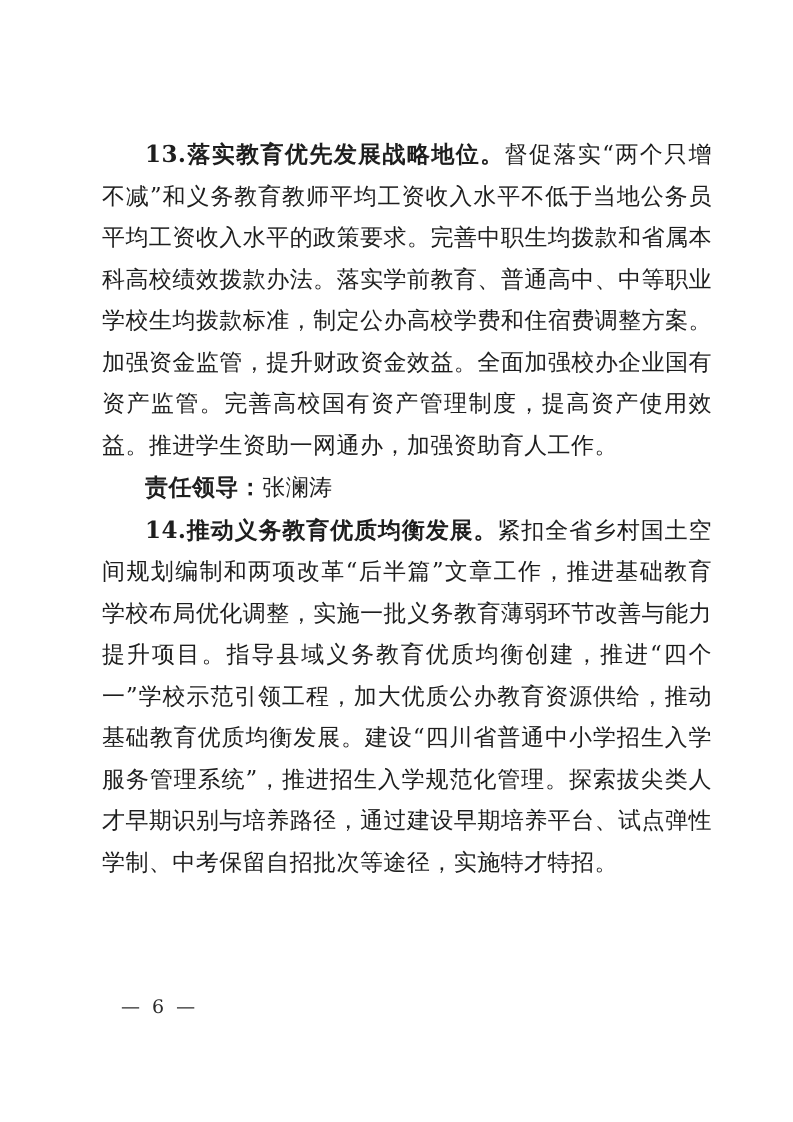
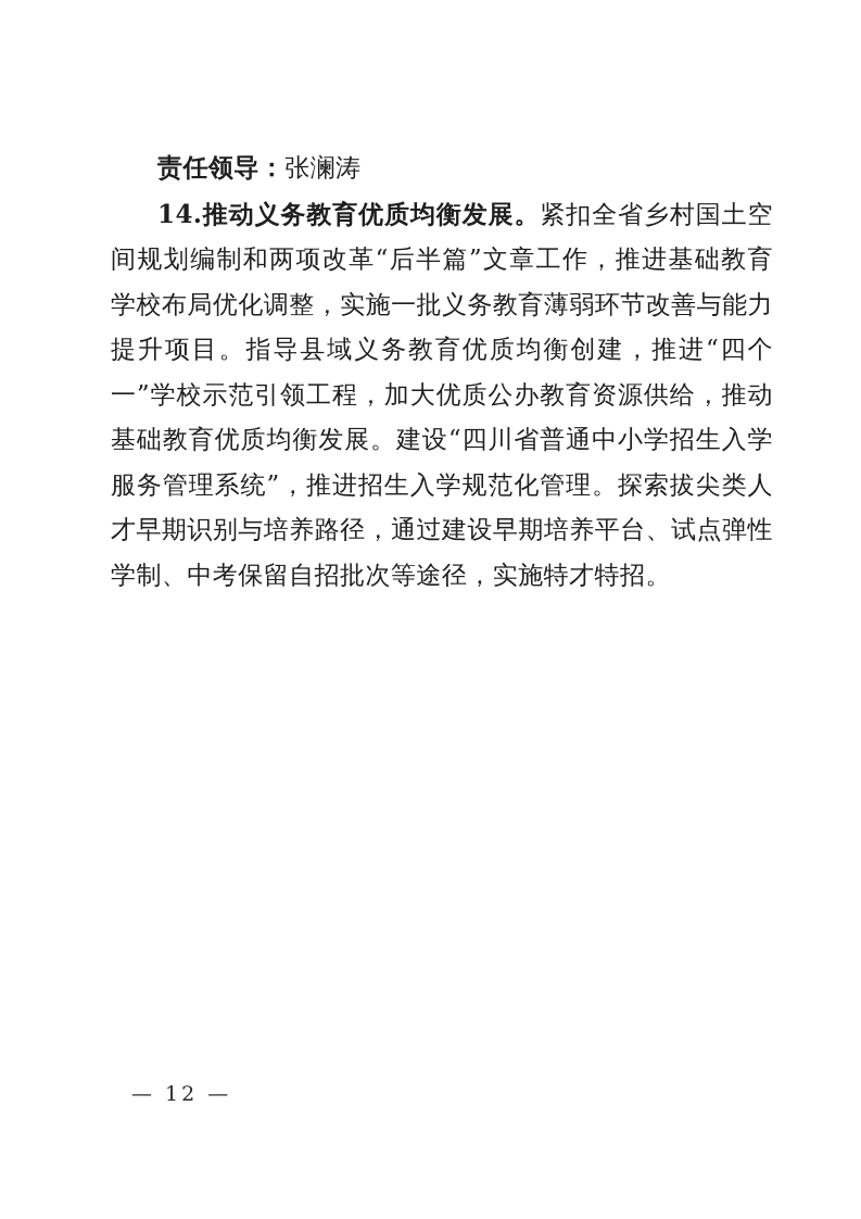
- 13.落实教育优先发展战略地位。督促落实“两个只增不减”和义务教育教师平均工资收入水平不低于当地公务员平均工资收入水平的政策要求。完善中职生均拨款和省属本科高校绩效拨款办法。落实学前教育、普通高中、中等职业学校生均拨款标准，制定公办高校学费和住宿费调整方案。加强资金监管，提升财政资金效益。全面加强校办企业国有资产监管。完善高校国有资产管理制度，提高资产使用效益。推进学生资助一网通办，加强资助育人工作。
  责任领导：张澜涛
  14.推动义务教育优质均衡发展。紧扣全省乡村国土空间规划编制和两项改革“后半篇”文章工作，推进基础教育学校布局优化调整，实施一批义务教育薄弱环节改善与能力提升项目。指导县域义务教育优质均衡创建，推进“四个一”学校示范引领工程，加大优质公办教育资源供给，推动基础教育优质均衡发展。建设“四川省普通中小学招生入学服务管理系统”，推进招生入学规范化管理。探索拔尖类人才早期识别与培养路径，通过建设早期培养平台、试点弹性学制、中考保留自招批次等途径，实施特才特招。
- — 6 —
+ — 12 —
